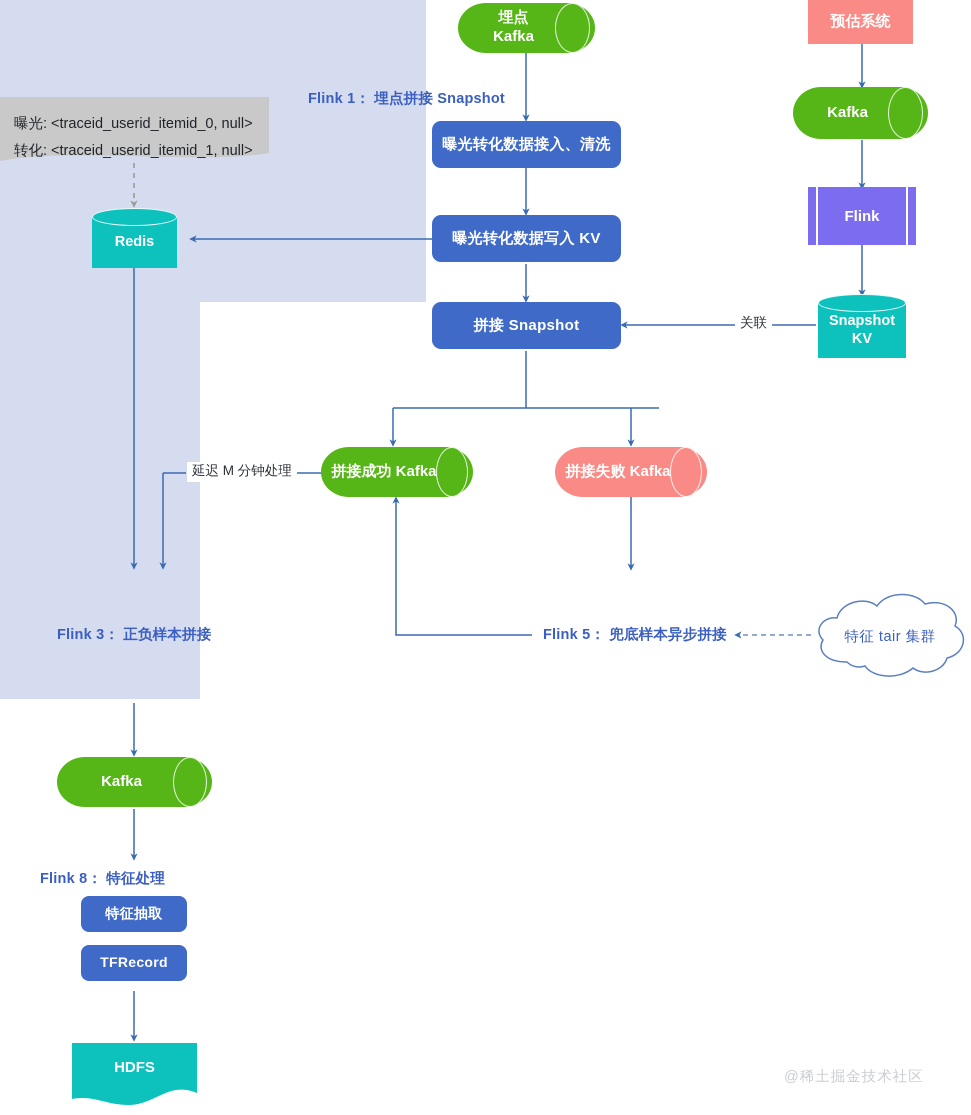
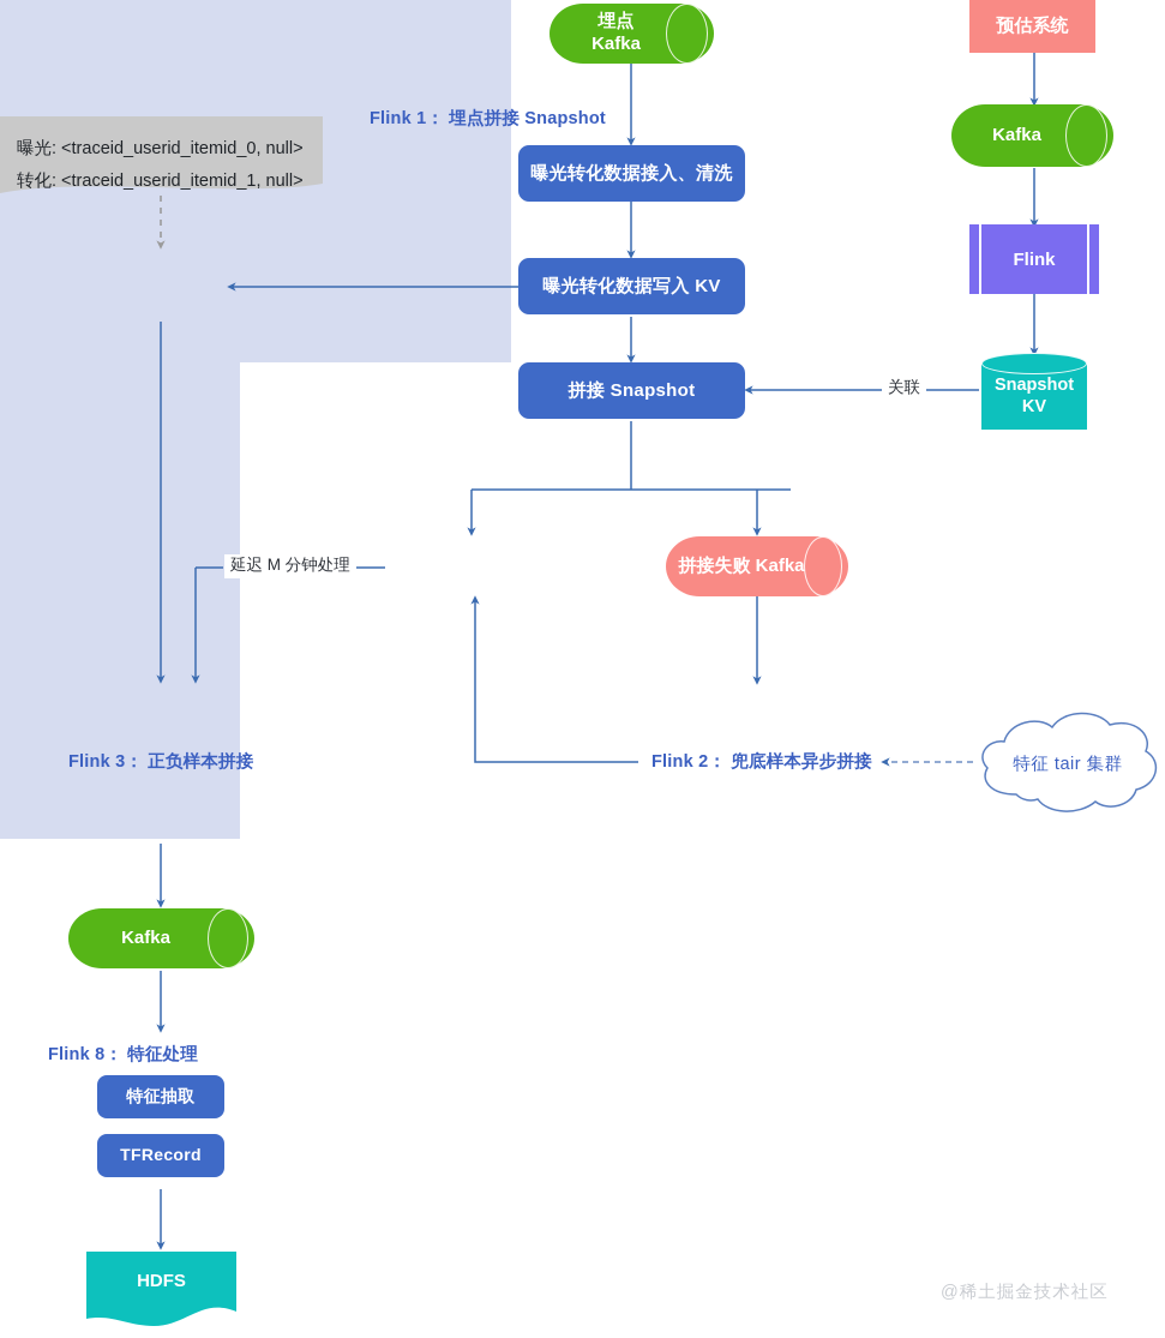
  曝光: <traceid_userid_itemid_0, null>
  转化: <traceid_userid_itemid_1, null>
  Flink 1： 埋点拼接 Snapshot
- Flink 5： 兜底样本异步拼接
+ Flink 2： 兜底样本异步拼接
  Flink 3： 正负样本拼接
  Flink 8： 特征处理
  埋点
  Kafka
- Redis
  曝光转化数据接入、清洗
  曝光转化数据写入 KV
  拼接 Snapshot
  预估系统
  Kafka
  Flink
  Snapshot
  KV
- 拼接成功 Kafka
  拼接失败 Kafka
  特征 tair 集群
  Kafka
  特征抽取
  TFRecord
  HDFS
  关联
  延迟 M 分钟处理
  @稀土掘金技术社区
